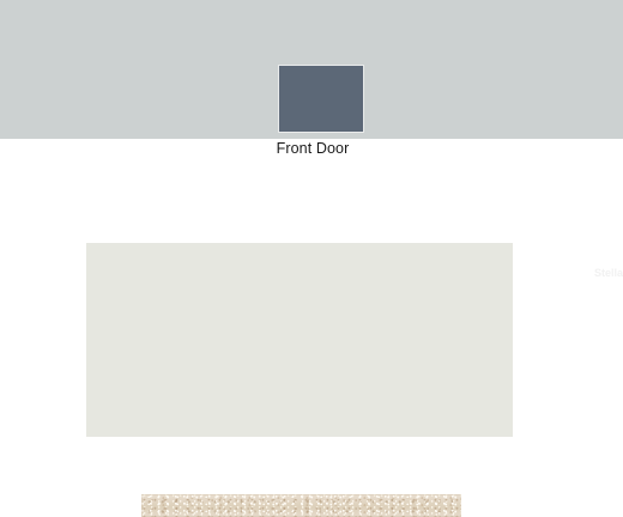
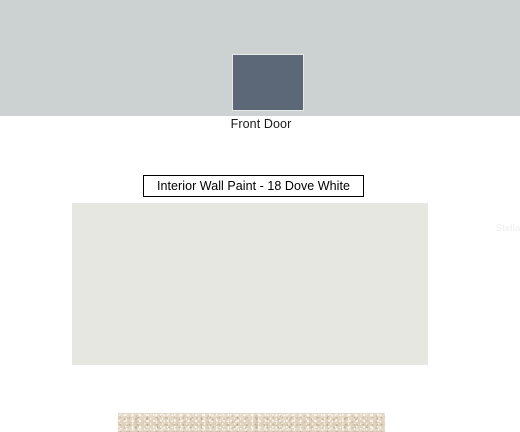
  Front Door
+ Interior Wall Paint - 18 Dove White
